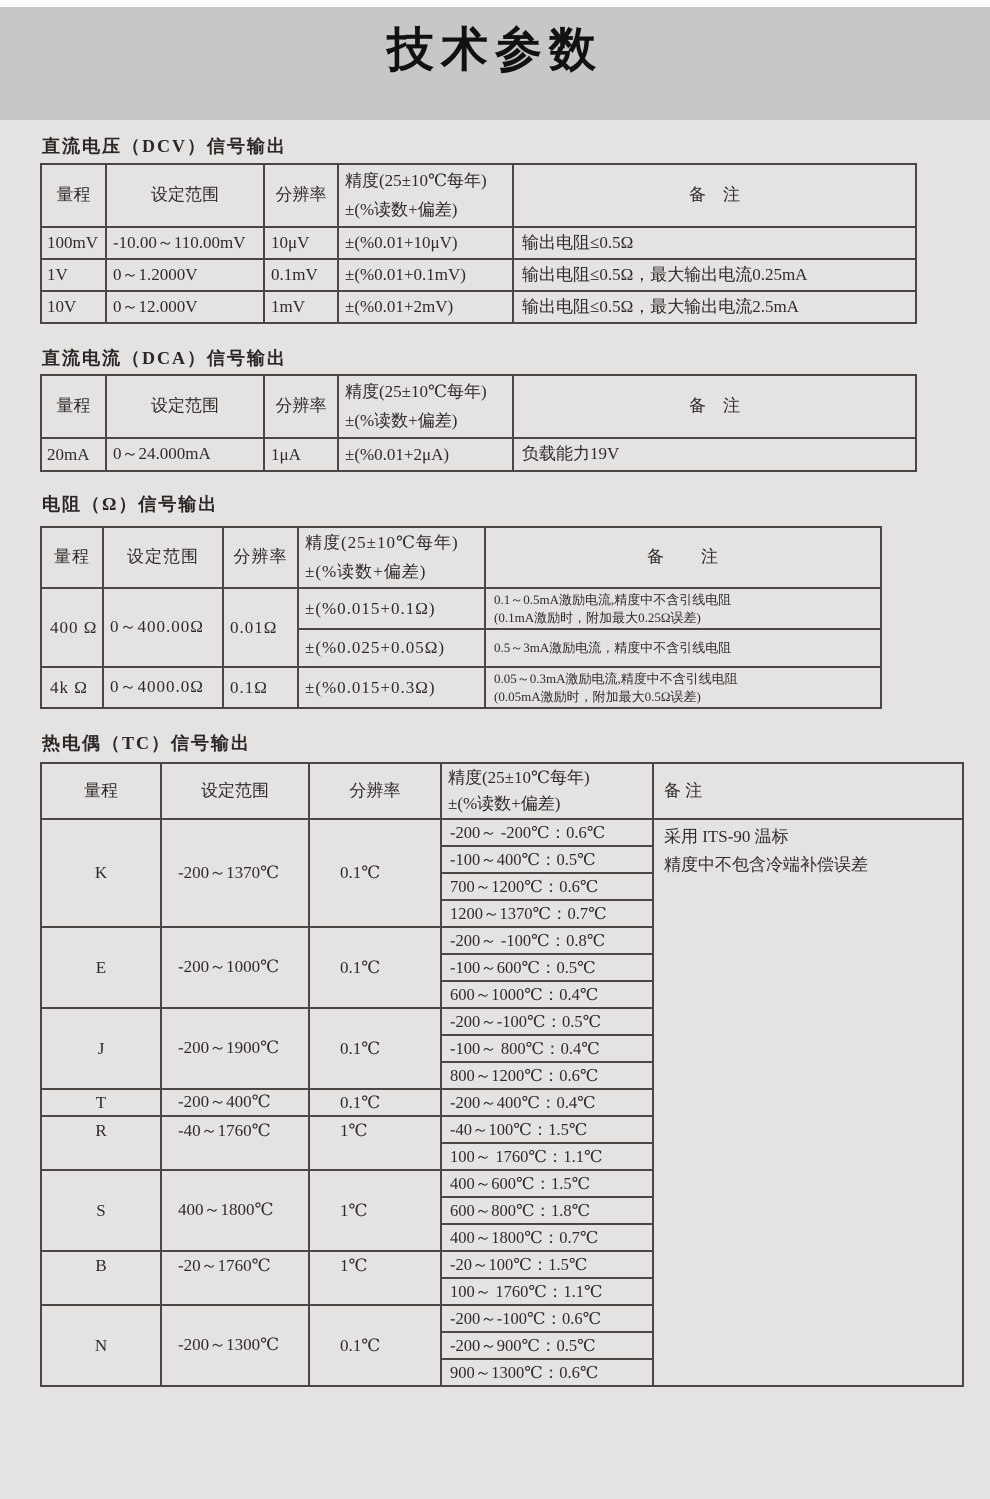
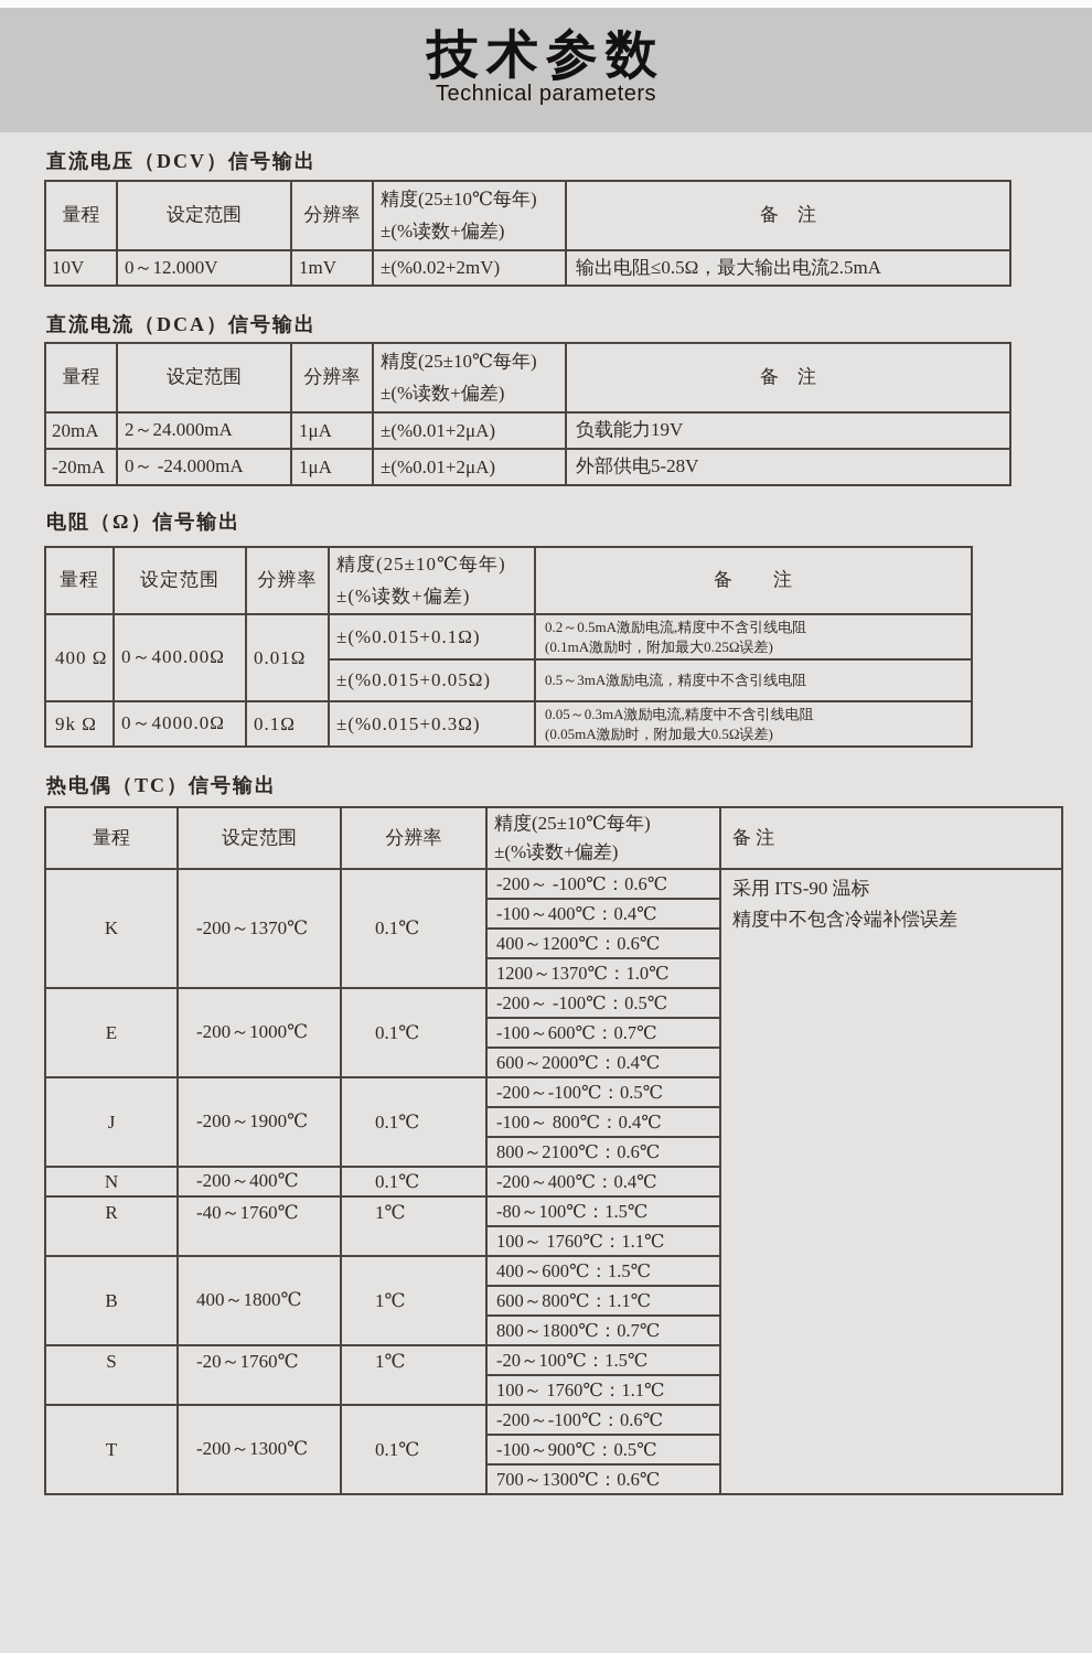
  技术参数
+ Technical parameters
  直流电压（DCV）信号输出
  量程	设定范围	分辨率	精度(25±10℃每年) ±(%读数+偏差)	备 注
- 100mV	-10.00～110.00mV	10μV	±(%0.01+10μV)	输出电阻≤0.5Ω
- 1V	0～1.2000V	0.1mV	±(%0.01+0.1mV)	输出电阻≤0.5Ω，最大输出电流0.25mA
- 10V	0～12.000V	1mV	±(%0.01+2mV)	输出电阻≤0.5Ω，最大输出电流2.5mA
+ 10V	0～12.000V	1mV	±(%0.02+2mV)	输出电阻≤0.5Ω，最大输出电流2.5mA
  直流电流（DCA）信号输出
  量程	设定范围	分辨率	精度(25±10℃每年) ±(%读数+偏差)	备 注
- 20mA	0～24.000mA	1μA	±(%0.01+2μA)	负载能力19V
+ 20mA	2～24.000mA	1μA	±(%0.01+2μA)	负载能力19V
+ -20mA	0～ -24.000mA	1μA	±(%0.01+2μA)	外部供电5-28V
  电阻（Ω）信号输出
  量程	设定范围	分辨率	精度(25±10℃每年) ±(%读数+偏差)	备 注
- 400 Ω	0～400.00Ω	0.01Ω	±(%0.015+0.1Ω)	0.1～0.5mA激励电流,精度中不含引线电阻 (0.1mA激励时，附加最大0.25Ω误差)
+ 400 Ω	0～400.00Ω	0.01Ω	±(%0.015+0.1Ω)	0.2～0.5mA激励电流,精度中不含引线电阻 (0.1mA激励时，附加最大0.25Ω误差)
- ±(%0.025+0.05Ω)	0.5～3mA激励电流，精度中不含引线电阻
+ ±(%0.015+0.05Ω)	0.5～3mA激励电流，精度中不含引线电阻
- 4k Ω	0～4000.0Ω	0.1Ω	±(%0.015+0.3Ω)	0.05～0.3mA激励电流,精度中不含引线电阻 (0.05mA激励时，附加最大0.5Ω误差)
+ 9k Ω	0～4000.0Ω	0.1Ω	±(%0.015+0.3Ω)	0.05～0.3mA激励电流,精度中不含引线电阻 (0.05mA激励时，附加最大0.5Ω误差)
  热电偶（TC）信号输出
  量程	设定范围	分辨率	精度(25±10℃每年) ±(%读数+偏差)	备 注
- K	-200～1370℃	0.1℃	-200～ -200℃：0.6℃	采用 ITS-90 温标 精度中不包含冷端补偿误差
+ K	-200～1370℃	0.1℃	-200～ -100℃：0.6℃	采用 ITS-90 温标 精度中不包含冷端补偿误差
- -100～400℃：0.5℃
+ -100～400℃：0.4℃
- 700～1200℃：0.6℃
+ 400～1200℃：0.6℃
- 1200～1370℃：0.7℃
+ 1200～1370℃：1.0℃
- E	-200～1000℃	0.1℃	-200～ -100℃：0.8℃
+ E	-200～1000℃	0.1℃	-200～ -100℃：0.5℃
- -100～600℃：0.5℃
+ -100～600℃：0.7℃
- 600～1000℃：0.4℃
+ 600～2000℃：0.4℃
  J	-200～1900℃	0.1℃	-200～-100℃：0.5℃
  -100～ 800℃：0.4℃
- 800～1200℃：0.6℃
+ 800～2100℃：0.6℃
- T	-200～400℃	0.1℃	-200～400℃：0.4℃
+ N	-200～400℃	0.1℃	-200～400℃：0.4℃
- R	-40～1760℃	1℃	-40～100℃：1.5℃
+ R	-40～1760℃	1℃	-80～100℃：1.5℃
  100～ 1760℃：1.1℃
- S	400～1800℃	1℃	400～600℃：1.5℃
+ B	400～1800℃	1℃	400～600℃：1.5℃
- 600～800℃：1.8℃
+ 600～800℃：1.1℃
- 400～1800℃：0.7℃
+ 800～1800℃：0.7℃
- B	-20～1760℃	1℃	-20～100℃：1.5℃
+ S	-20～1760℃	1℃	-20～100℃：1.5℃
  100～ 1760℃：1.1℃
- N	-200～1300℃	0.1℃	-200～-100℃：0.6℃
+ T	-200～1300℃	0.1℃	-200～-100℃：0.6℃
- -200～900℃：0.5℃
+ -100～900℃：0.5℃
- 900～1300℃：0.6℃
+ 700～1300℃：0.6℃
